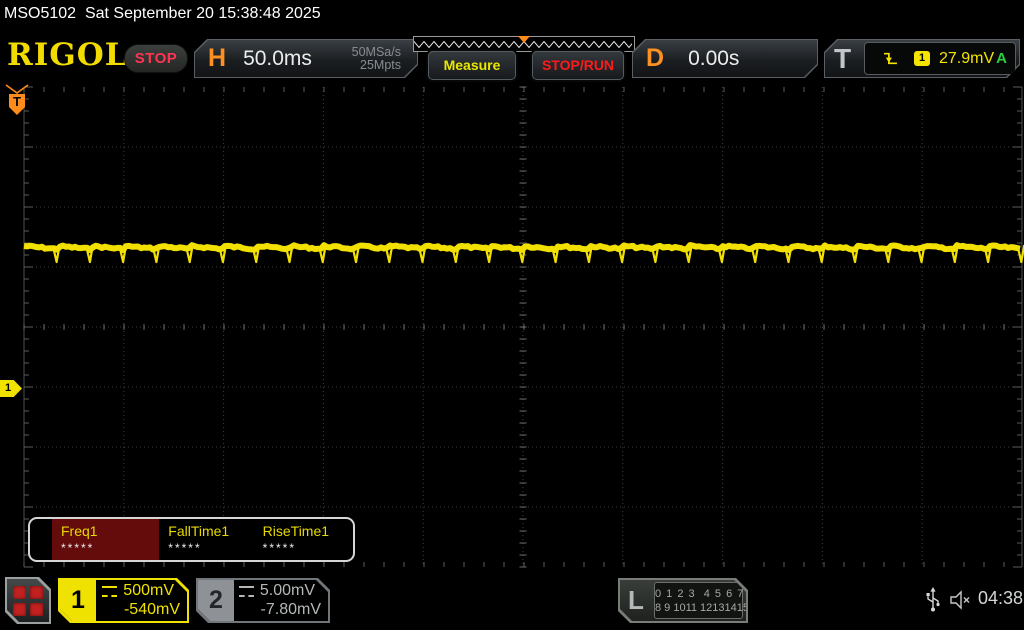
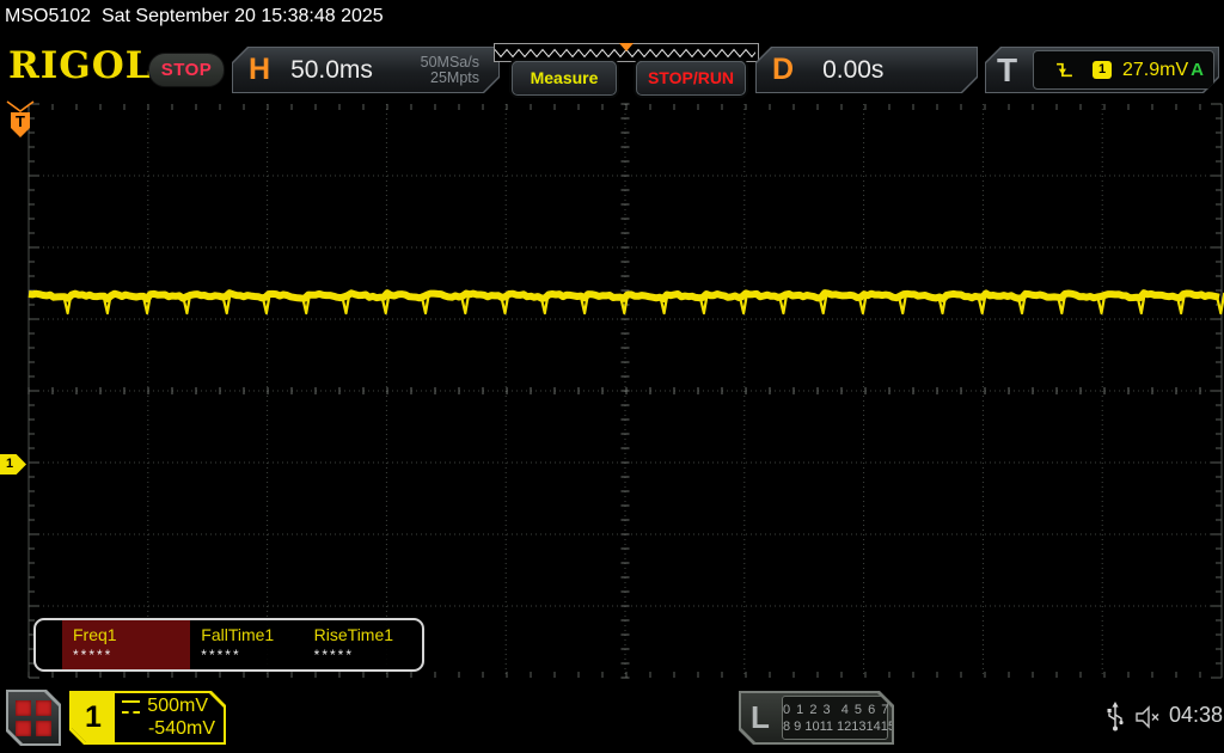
  MSO5102 Sat September 20 15:38:48 2025
  RIGOL
  STOP
  H
  50.0ms
  50MSa/s
  25Mpts
  Measure
  STOP/RUN
  D
  0.00s
  T
  1
  27.9mV
  A
  T
  1
  Freq1
  *****
  FallTime1
  *****
  RiseTime1
  *****
  1
  500mV
  -540mV
- 2
- 5.00mV
- -7.80mV
  L
  0 1 2 3 4 5 6 7
  8 9 1011 12131415
  04:38
